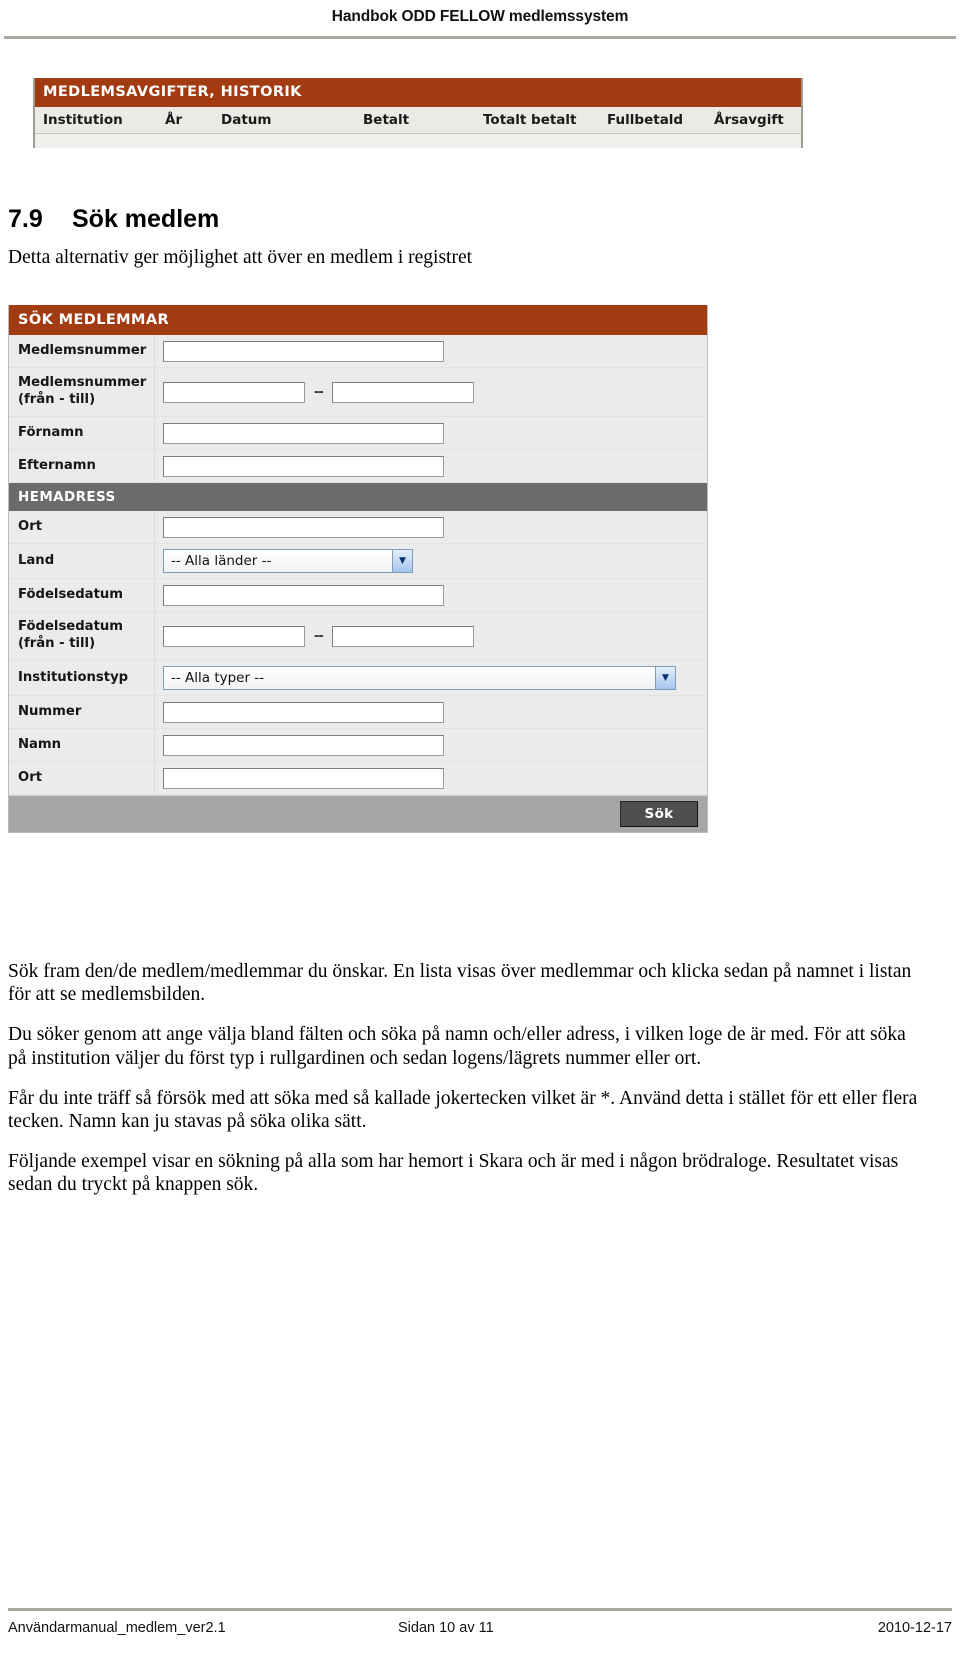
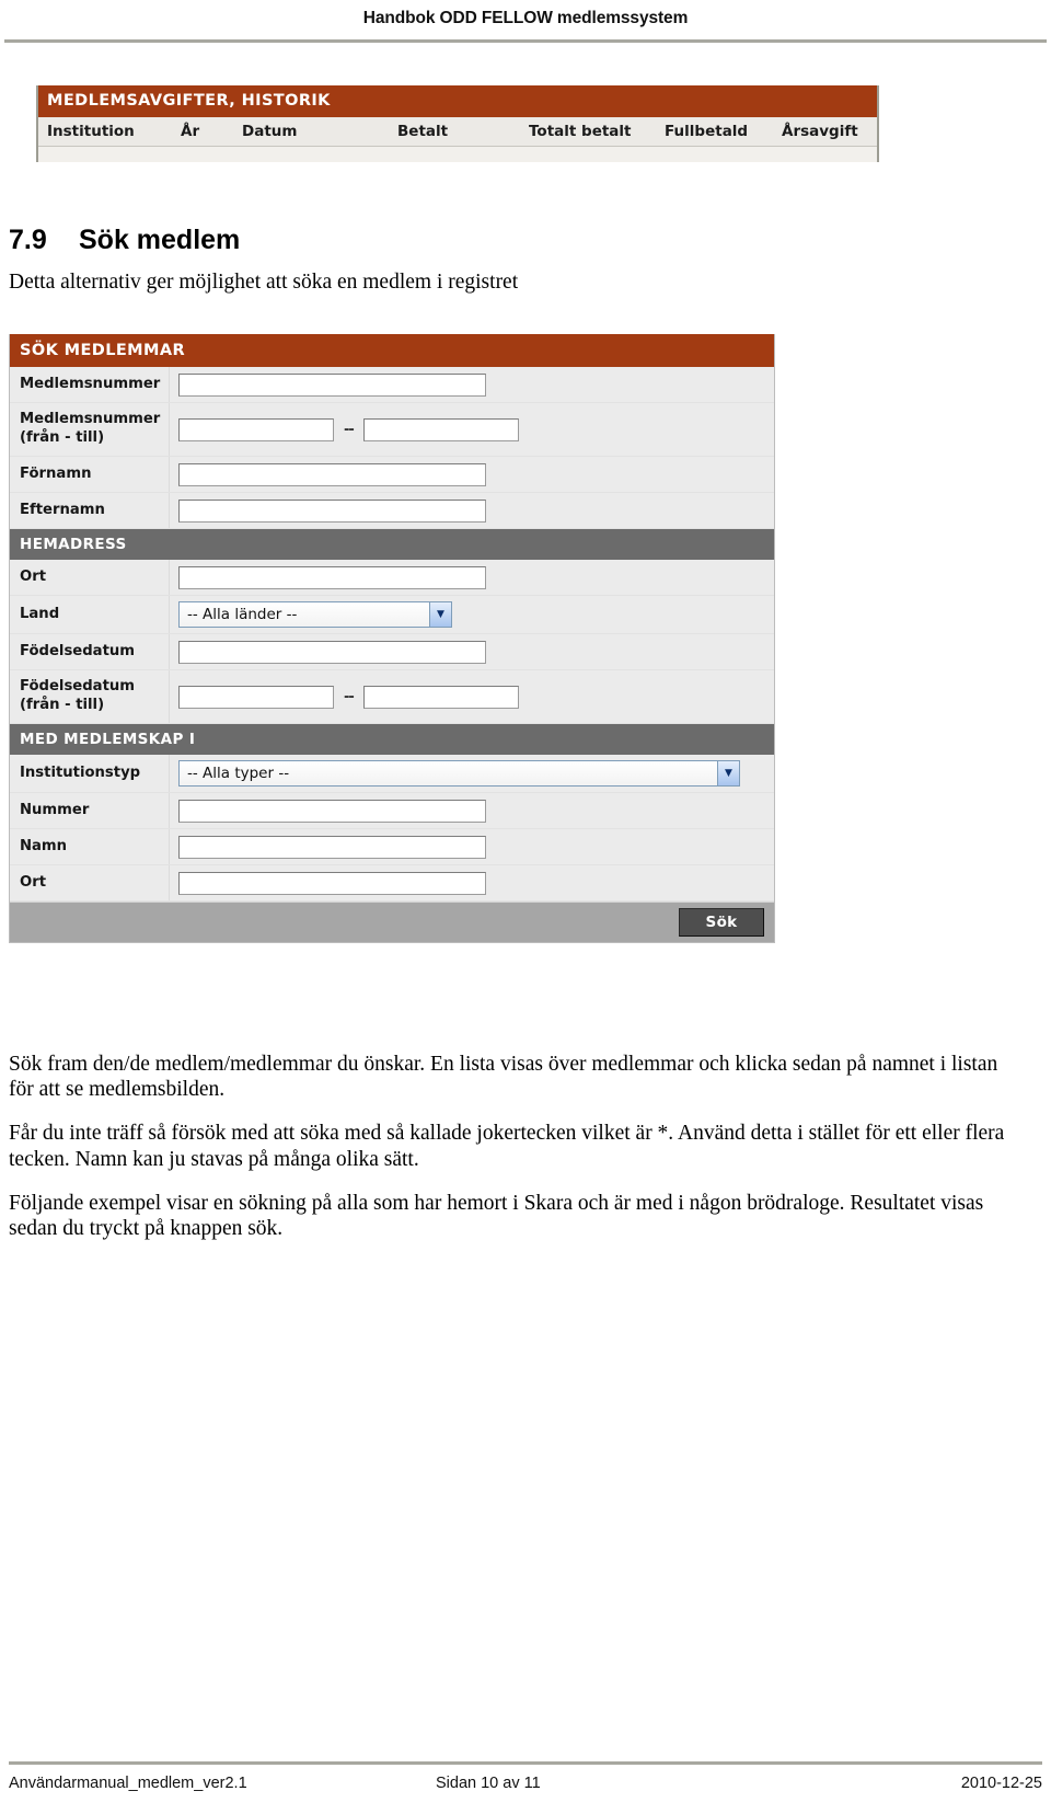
  Handbok ODD FELLOW medlemssystem
  MEDLEMSAVGIFTER, HISTORIK
  Institution År Datum Betalt Totalt betalt Fullbetald Årsavgift
  7.9 Sök medlem
- Detta alternativ ger möjlighet att över en medlem i registret
+ Detta alternativ ger möjlighet att söka en medlem i registret
  SÖK MEDLEMMAR
  Medlemsnummer
  Medlemsnummer
  (från - till)
  --
  Förnamn
  Efternamn
  HEMADRESS
  Ort
  Land
  -- Alla länder --
  ▼
  Födelsedatum
  Födelsedatum
  (från - till)
  --
+ MED MEDLEMSKAP I
  Institutionstyp
  -- Alla typer --
  ▼
  Nummer
  Namn
  Ort
  Sök
  Sök fram den/de medlem/medlemmar du önskar. En lista visas över medlemmar och klicka sedan på namnet i listan för att se medlemsbilden.
- Du söker genom att ange välja bland fälten och söka på namn och/eller adress, i vilken loge de är med. För att söka på institution väljer du först typ i rullgardinen och sedan logens/lägrets nummer eller ort.
- Får du inte träff så försök med att söka med så kallade jokertecken vilket är *. Använd detta i stället för ett eller flera tecken. Namn kan ju stavas på söka olika sätt.
+ Får du inte träff så försök med att söka med så kallade jokertecken vilket är *. Använd detta i stället för ett eller flera tecken. Namn kan ju stavas på många olika sätt.
  Följande exempel visar en sökning på alla som har hemort i Skara och är med i någon brödraloge. Resultatet visas sedan du tryckt på knappen sök.
  Användarmanual_medlem_ver2.1
  Sidan 10 av 11
- 2010-12-17
+ 2010-12-25
